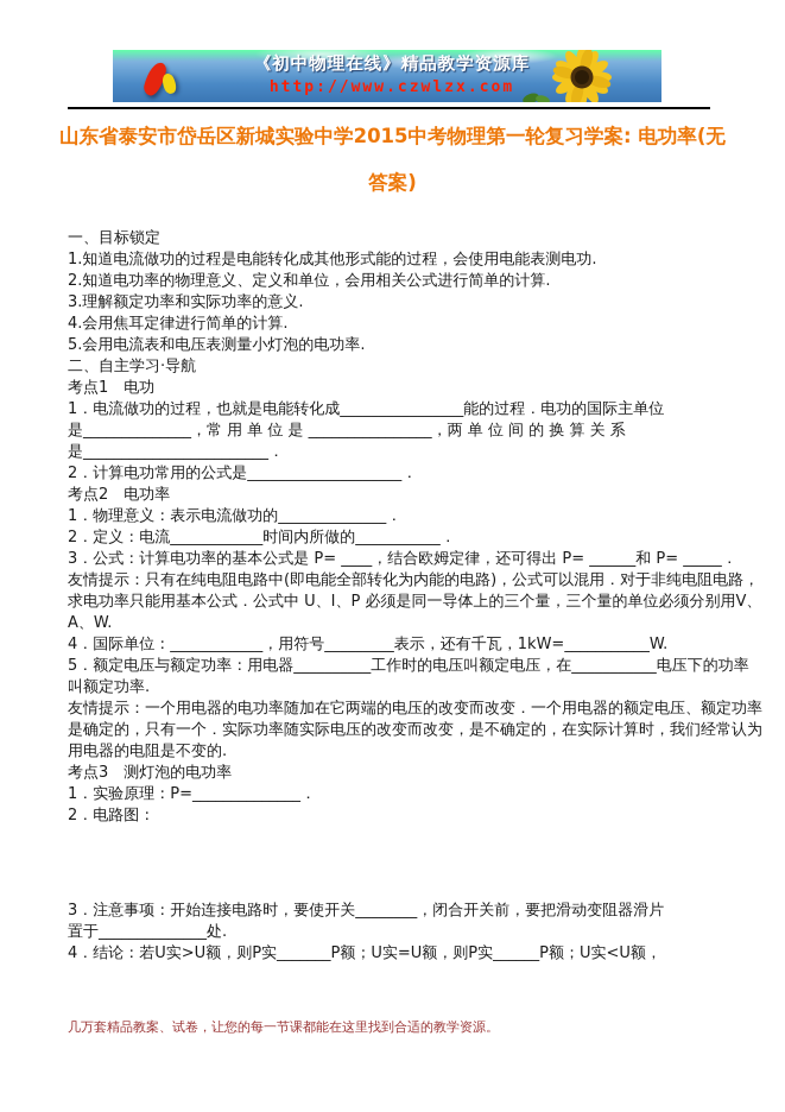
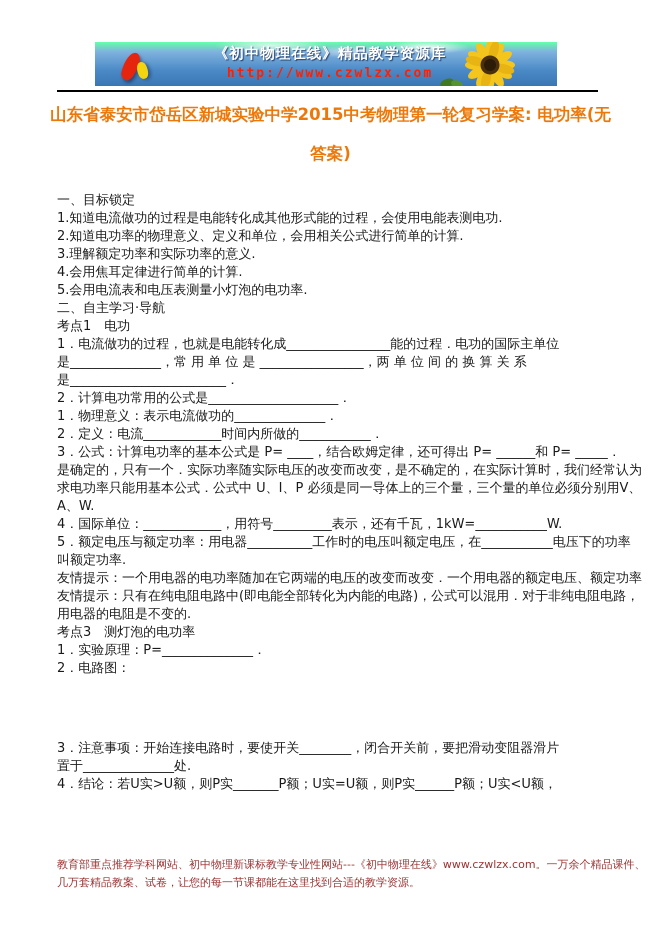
  《初中物理在线》精品教学资源库
  http://www.czwlzx.com
  山东省泰安市岱岳区新城实验中学2015中考物理第一轮复习学案: 电功率(无
  答案)
  一、目标锁定
  1.知道电流做功的过程是电能转化成其他形式能的过程，会使用电能表测电功.
  2.知道电功率的物理意义、定义和单位，会用相关公式进行简单的计算.
  3.理解额定功率和实际功率的意义.
  4.会用焦耳定律进行简单的计算.
  5.会用电流表和电压表测量小灯泡的电功率.
  二、自主学习·导航
  考点1 电功
  1．电流做功的过程，也就是电能转化成________________能的过程．电功的国际主单位
  是______________，常 用 单 位 是 ________________，两 单 位 间 的 换 算 关 系
  是________________________．
  2．计算电功常用的公式是____________________．
- 考点2 电功率
  1．物理意义：表示电流做功的______________．
  2．定义：电流____________时间内所做的___________．
  3．公式：计算电功率的基本公式是 P= ____，结合欧姆定律，还可得出 P= ______和 P= _____．
- 友情提示：只有在纯电阻电路中(即电能全部转化为内能的电路)，公式可以混用．对于非纯电阻电路，
+ 是确定的，只有一个．实际功率随实际电压的改变而改变，是不确定的，在实际计算时，我们经常认为
  求电功率只能用基本公式．公式中 U、I、P 必须是同一导体上的三个量，三个量的单位必须分别用V、
  A、W.
  4．国际单位：____________，用符号_________表示，还有千瓦，1kW=___________W.
  5．额定电压与额定功率：用电器__________工作时的电压叫额定电压，在___________电压下的功率
  叫额定功率.
  友情提示：一个用电器的电功率随加在它两端的电压的改变而改变．一个用电器的额定电压、额定功率
- 是确定的，只有一个．实际功率随实际电压的改变而改变，是不确定的，在实际计算时，我们经常认为
+ 友情提示：只有在纯电阻电路中(即电能全部转化为内能的电路)，公式可以混用．对于非纯电阻电路，
  用电器的电阻是不变的.
  考点3 测灯泡的电功率
  1．实验原理：P=______________．
  2．电路图：
  3．注意事项：开始连接电路时，要使开关________，闭合开关前，要把滑动变阻器滑片
  置于______________处.
  4．结论：若U实>U额，则P实_______P额；U实=U额，则P实______P额；U实<U额，
+ 教育部重点推荐学科网站、初中物理新课标教学专业性网站---《初中物理在线》www.czwlzx.com。一万余个精品课件、
  几万套精品教案、试卷，让您的每一节课都能在这里找到合适的教学资源。
